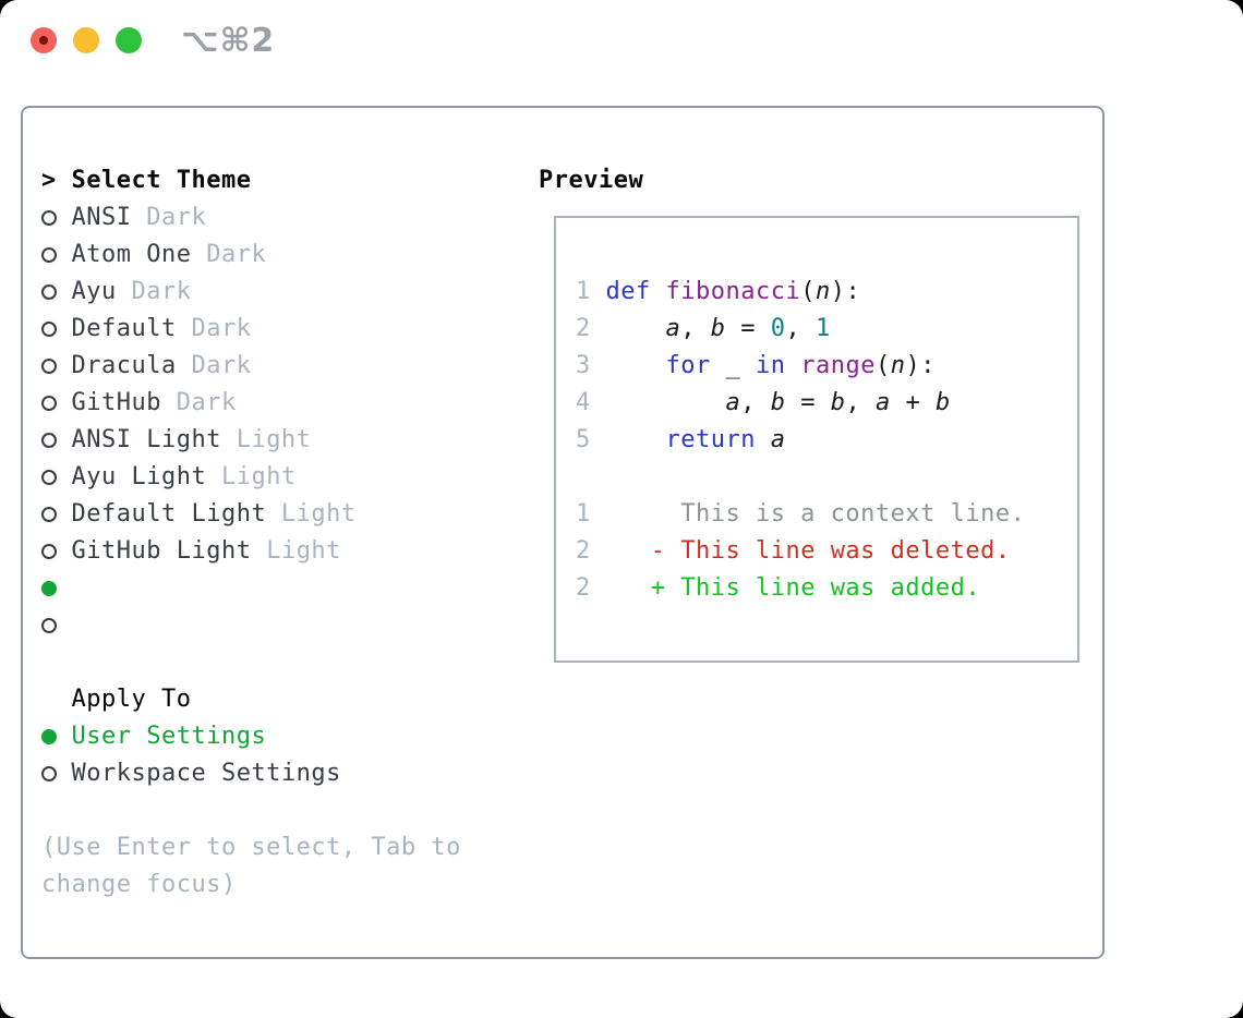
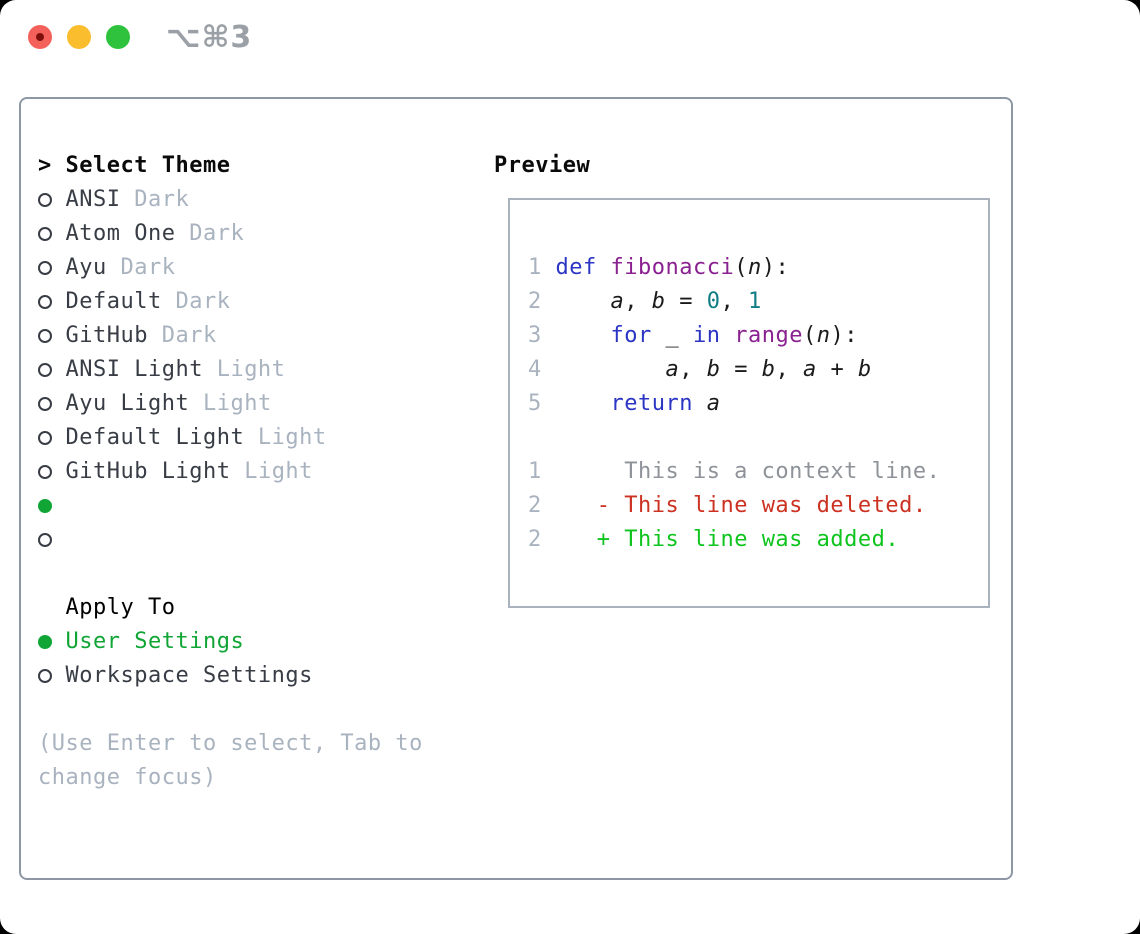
- ⌥⌘2
+ ⌥⌘3
  >
  Select Theme
  ANSI Dark
  Atom One Dark
  Ayu Dark
  Default Dark
- Dracula Dark
  GitHub Dark
  ANSI Light Light
  Ayu Light Light
  Default Light Light
  GitHub Light Light
  Apply To
  User Settings
  Workspace Settings
  (Use Enter to select, Tab to change focus)
  Preview
  1 def fibonacci(n):
  2 a, b = 0, 1
  3 for _ in range(n):
  4 a, b = b, a + b
  5 return a
  1 This is a context line.
  2 - This line was deleted.
  2 + This line was added.
